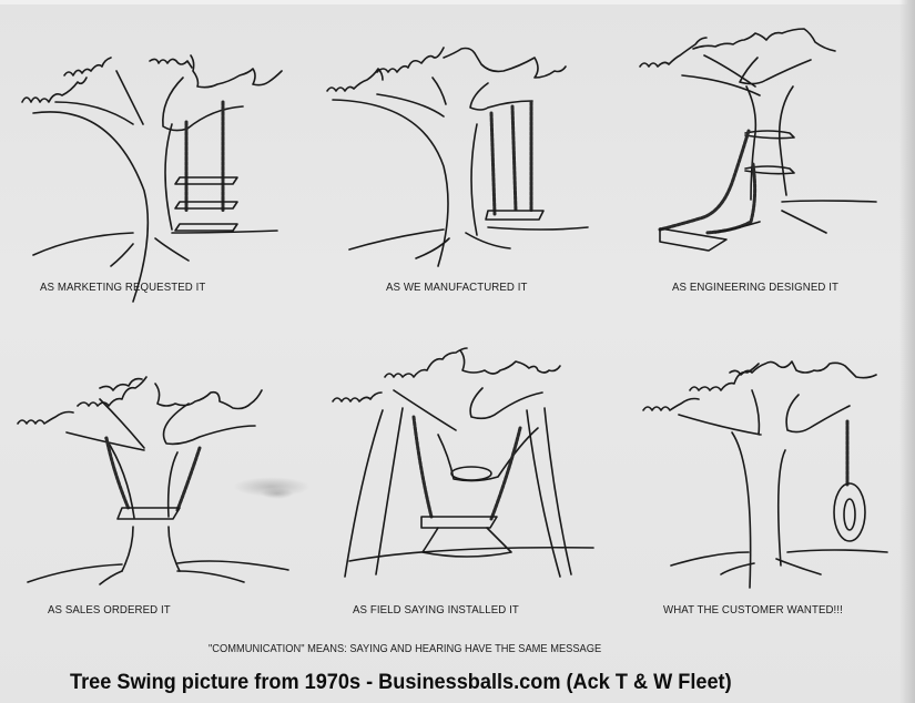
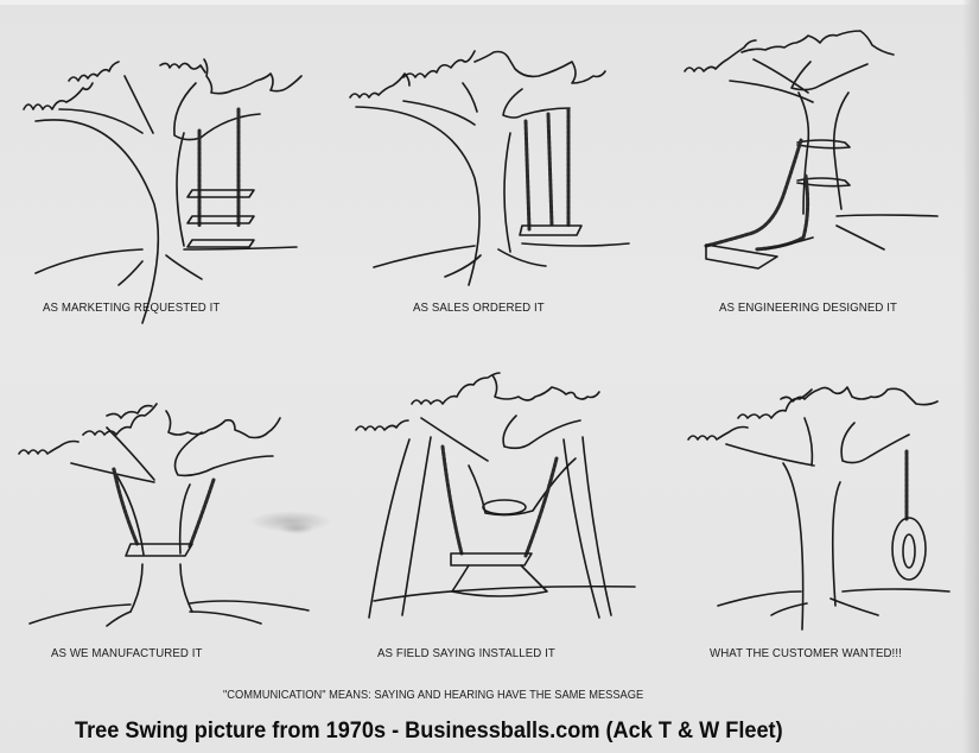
  AS MARKETING REQUESTED IT
- AS WE MANUFACTURED IT
+ AS SALES ORDERED IT
  AS ENGINEERING DESIGNED IT
- AS SALES ORDERED IT
+ AS WE MANUFACTURED IT
  AS FIELD SAYING INSTALLED IT
  WHAT THE CUSTOMER WANTED!!!
  "COMMUNICATION" MEANS: SAYING AND HEARING HAVE THE SAME MESSAGE
  Tree Swing picture from 1970s - Businessballs.com (Ack T & W Fleet)
